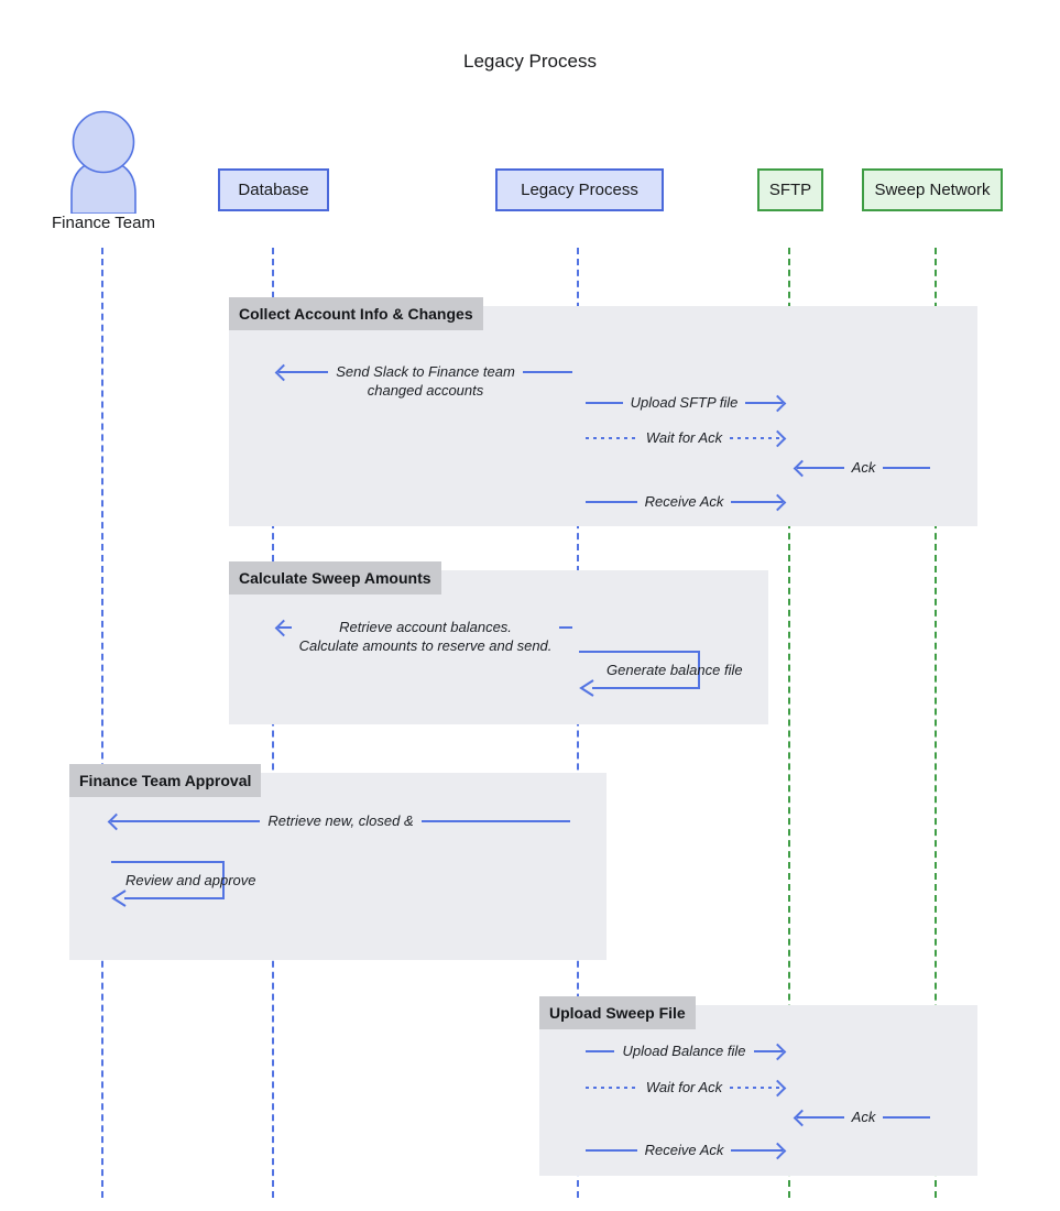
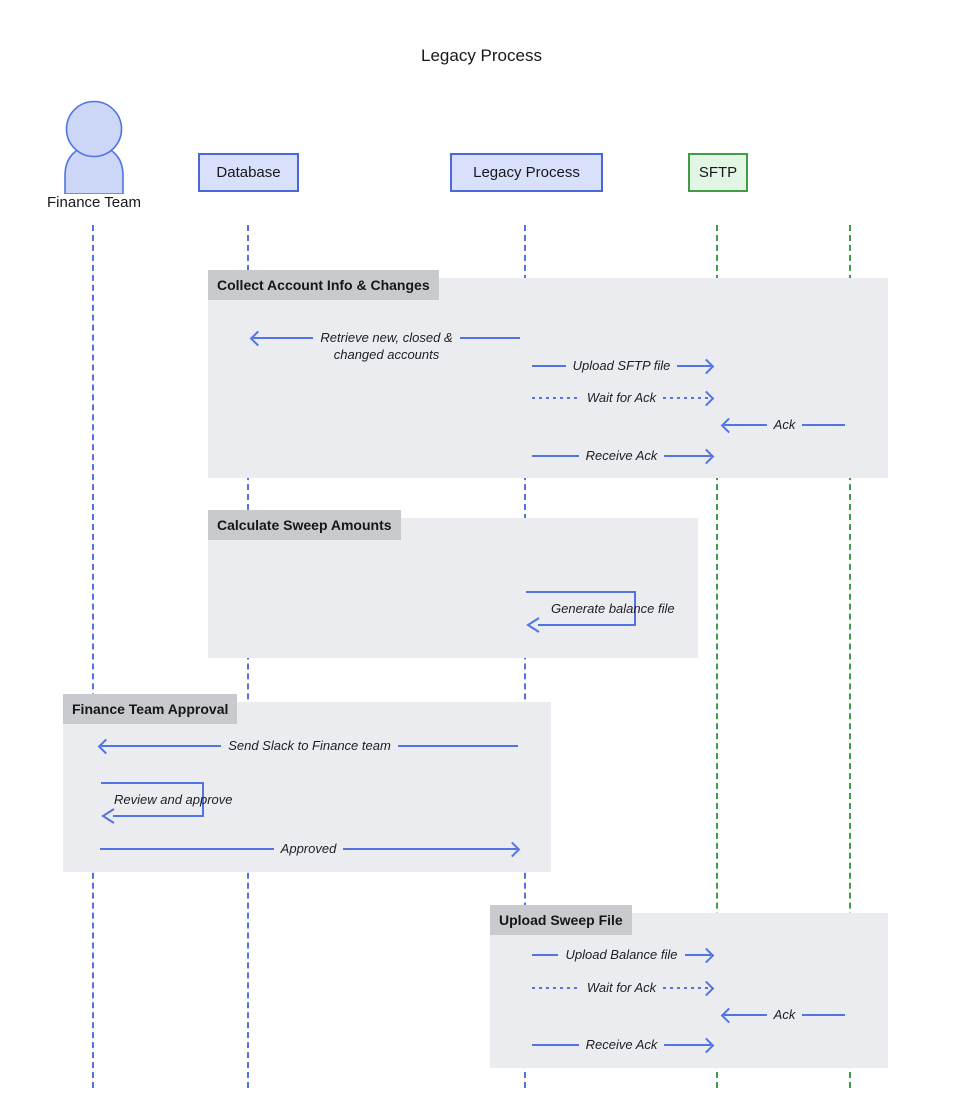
  Legacy Process
  Finance Team
  Database
  Legacy Process
  SFTP
- Sweep Network
  Collect Account Info & Changes
- Send Slack to Finance team
+ Retrieve new, closed &
  changed accounts
  Upload SFTP file
  Wait for Ack
  Ack
  Receive Ack
  Calculate Sweep Amounts
- Retrieve account balances.
- Calculate amounts to reserve and send.
  Generate balance file
  Finance Team Approval
- Retrieve new, closed &
+ Send Slack to Finance team
  Review and approve
+ Approved
  Upload Sweep File
  Upload Balance file
  Wait for Ack
  Ack
  Receive Ack
